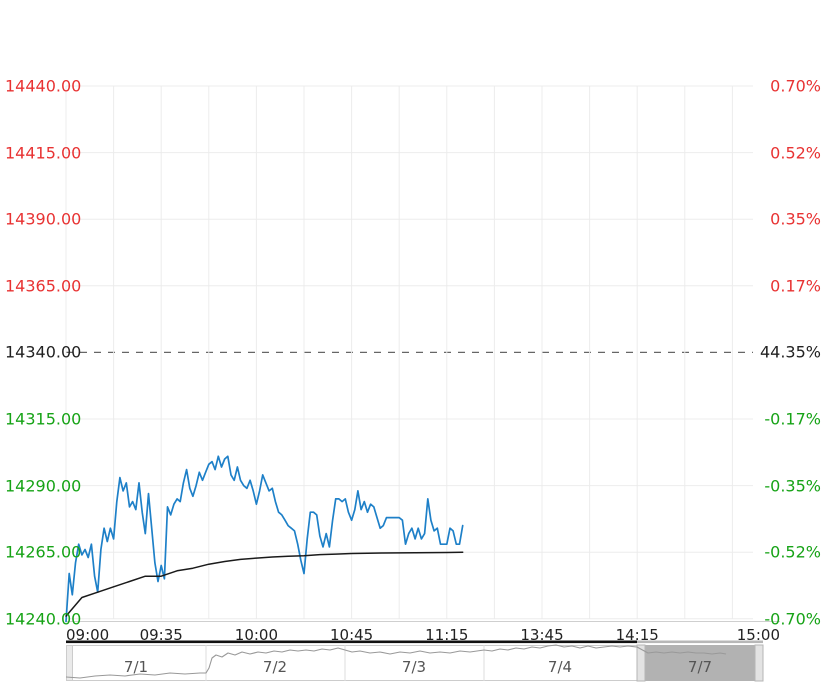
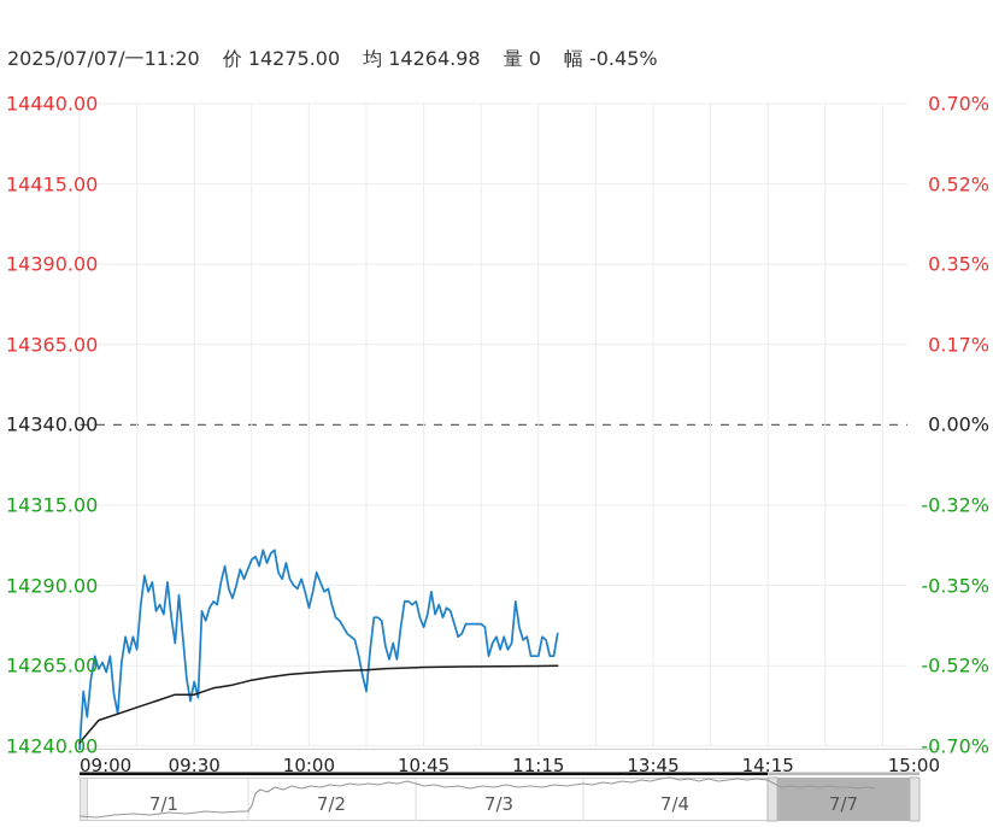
+ 2025/07/07/一11:20 价 14275.00 均 14264.98 量 0 幅 -0.45%
  14440.00
  14415.00
  14390.00
  14365.00
  14340.00
  14315.00
  14290.00
  14265.00
  14240.00
  0.70%
  0.52%
  0.35%
  0.17%
- 44.35%
+ 0.00%
- -0.17%
+ -0.32%
  -0.35%
  -0.52%
  -0.70%
  09:00
- 09:35
+ 09:30
  10:00
  10:45
  11:15
  13:45
  14:15
  15:00
  7/1
  7/2
  7/3
  7/4
  7/7
